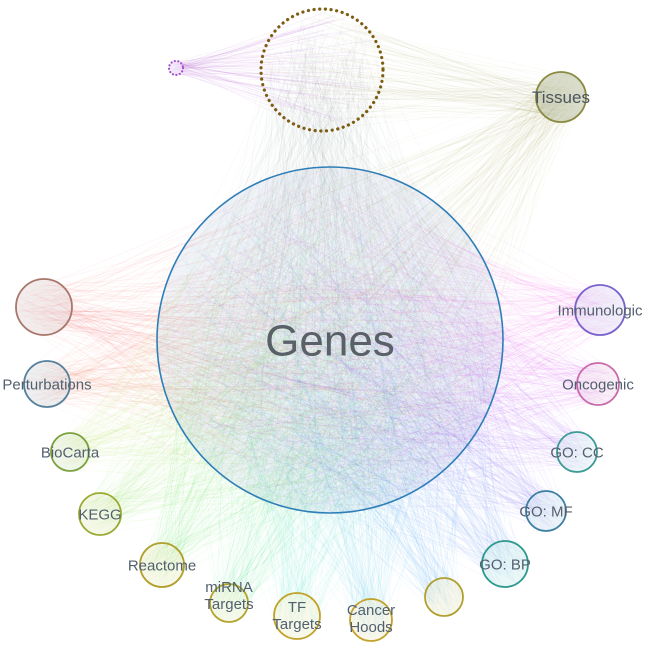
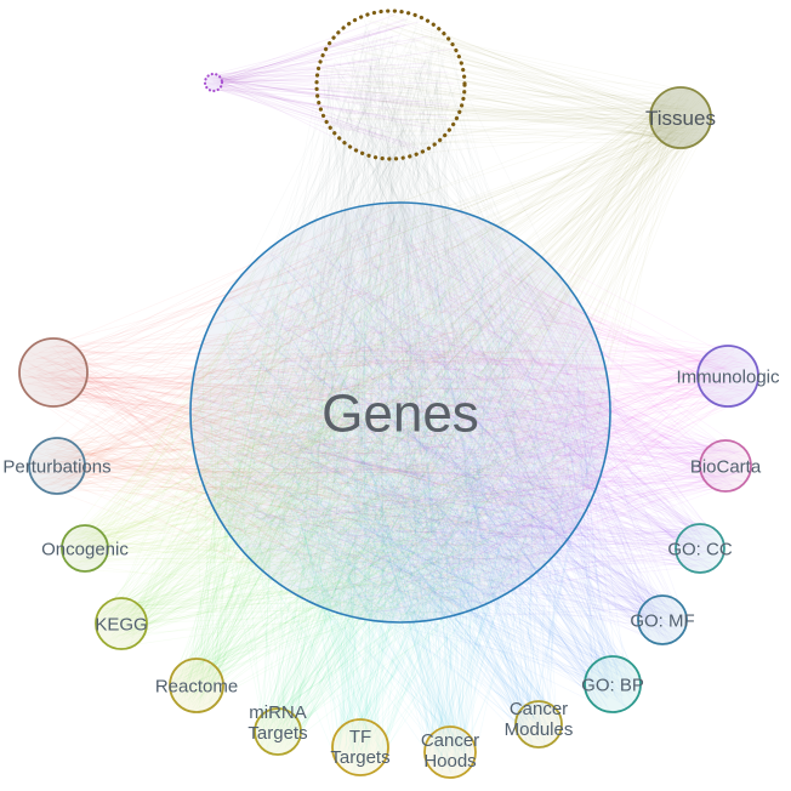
  Genes
  Tissues
  Perturbations
- BioCarta
+ Oncogenic
  KEGG
  Reactome
  miRNA Targets
  TF Targets
  Cancer Hoods
+ Cancer Modules
  GO: BP
  GO: MF
  GO: CC
- Oncogenic
+ BioCarta
  Immunologic
